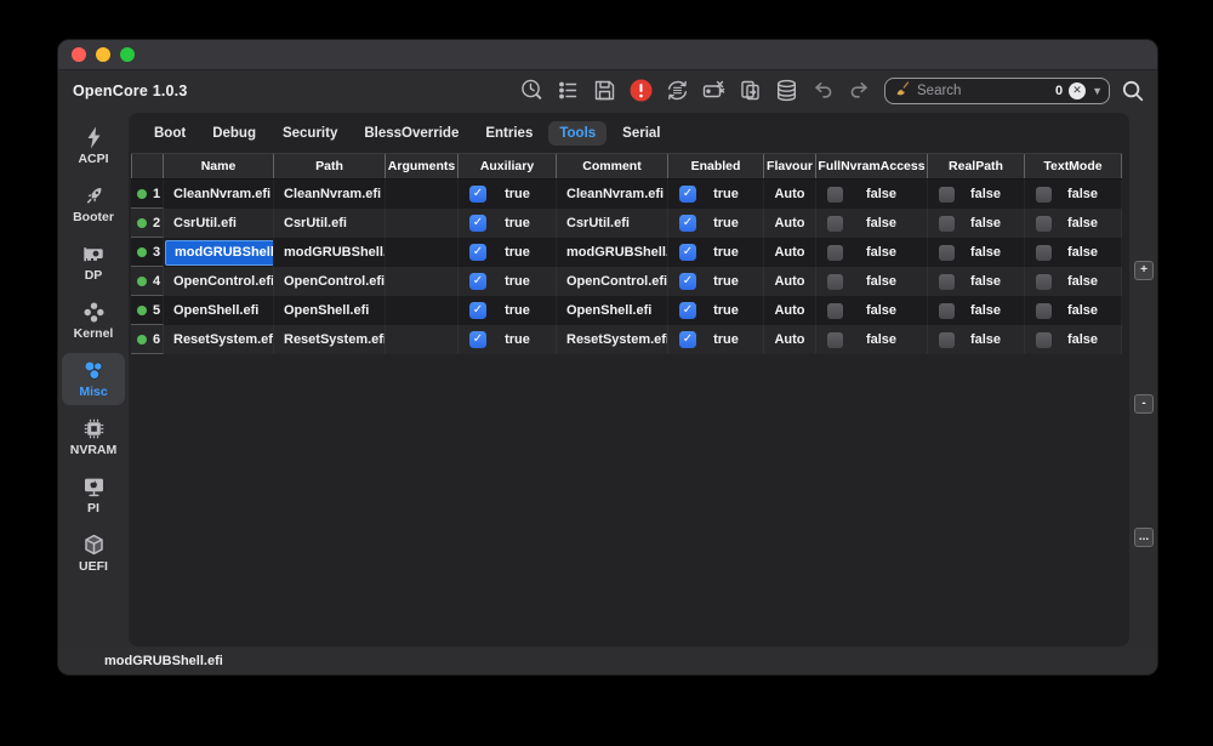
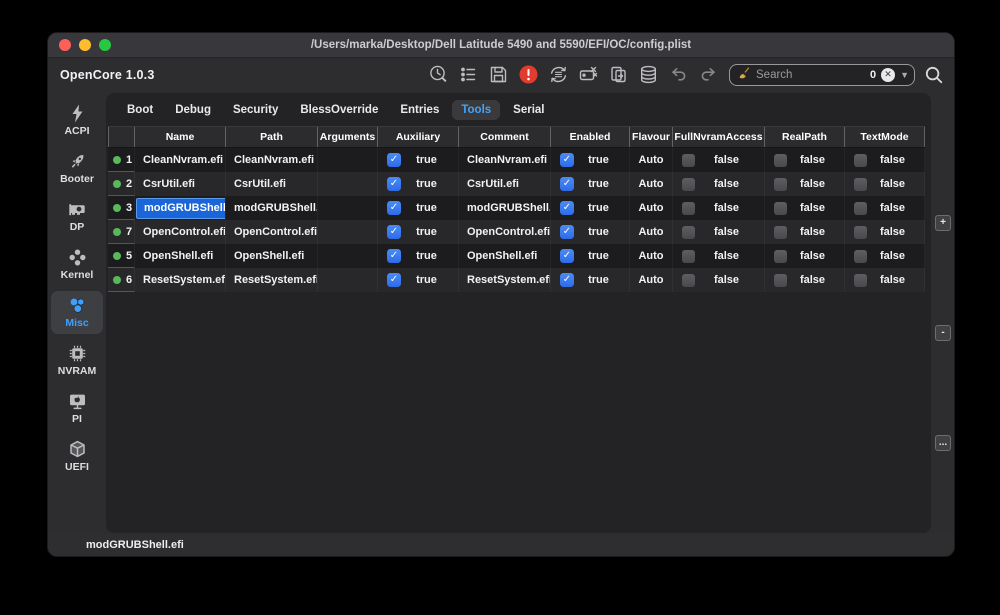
+ /Users/marka/Desktop/Dell Latitude 5490 and 5590/EFI/OC/config.plist
  OpenCore 1.0.3
  Search
  0
  ✕
  ▼
  ACPI
  Booter
  DP
  Kernel
  Misc
  NVRAM
  PI
  UEFI
  Boot
  Debug
  Security
  BlessOverride
  Entries
  Tools
  Serial
  Name
  Path
  Arguments
  Auxiliary
  Comment
  Enabled
  Flavour
  FullNvramAccess
  RealPath
  TextMode
  1
  CleanNvram.efi
  CleanNvram.efi
  ✓
  true
  CleanNvram.efi
  ✓
  true
  Auto
  false
  false
  false
  2
  CsrUtil.efi
  CsrUtil.efi
  ✓
  true
  CsrUtil.efi
  ✓
  true
  Auto
  false
  false
  false
  3
  modGRUBShell
  modGRUBShell
  ✓
  true
  modGRUBShell
  ✓
  true
  Auto
  false
  false
  false
- 4
+ 7
  OpenControl.efi
  OpenControl.efi
  ✓
  true
  OpenControl.efi
  ✓
  true
  Auto
  false
  false
  false
  5
  OpenShell.efi
  OpenShell.efi
  ✓
  true
  OpenShell.efi
  ✓
  true
  Auto
  false
  false
  false
  6
  ResetSystem.ef
  ResetSystem.ef
  ✓
  true
  ResetSystem.ef
  ✓
  true
  Auto
  false
  false
  false
  +
  -
  ...
  modGRUBShell.efi
